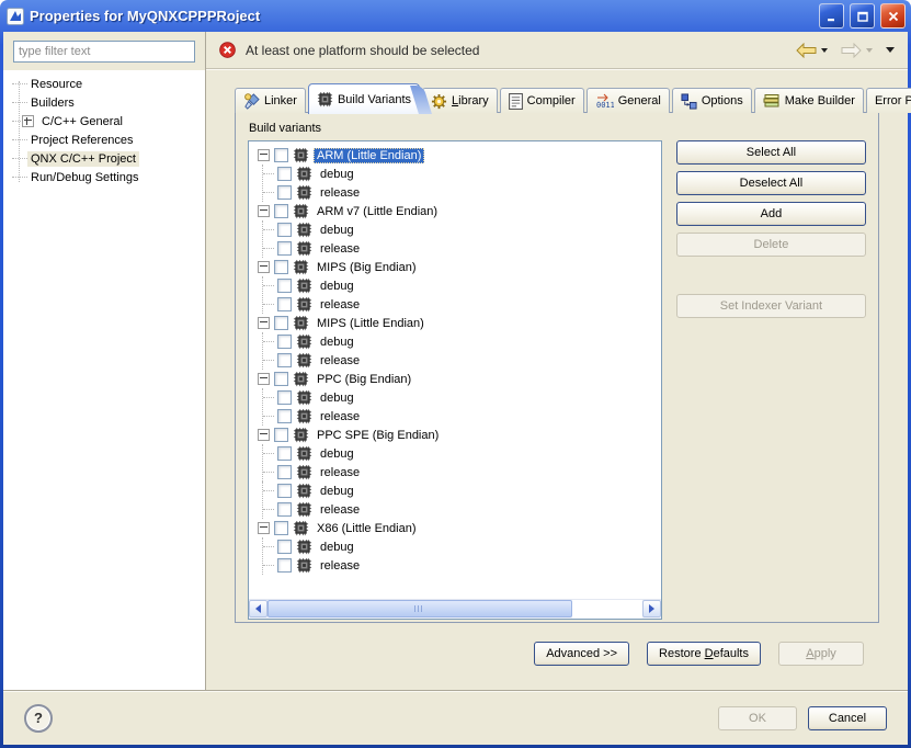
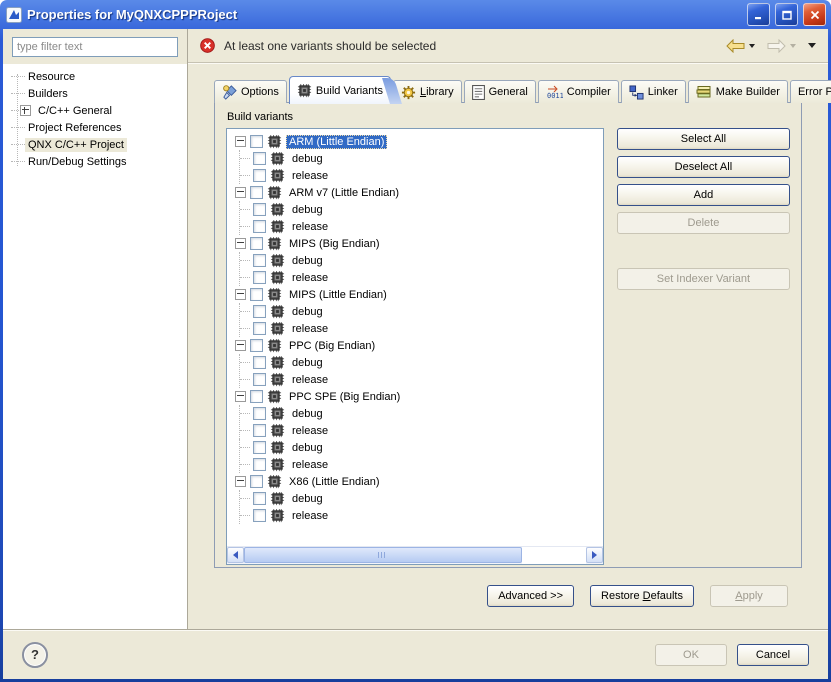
  Properties for MyQNXCPPPRoject
  type filter text
  Resource
  Builders
  C/C++ General
  Project References
  QNX C/C++ Project
  Run/Debug Settings
- At least one platform should be selected
+ At least one variants should be selected
- Linker
+ Options
  Build Variants
  Library
- Compiler
+ General
  0011
- General
+ Compiler
- Options
+ Linker
  Make Builder
  Build variants
  ARM (Little Endian)
  debug
  release
  ARM v7 (Little Endian)
  debug
  release
  MIPS (Big Endian)
  debug
  release
  MIPS (Little Endian)
  debug
  release
  PPC (Big Endian)
  debug
  release
  PPC SPE (Big Endian)
  debug
  release
  debug
  release
  X86 (Little Endian)
  debug
  release
  Select All
  Deselect All
  Add
  Delete
  Set Indexer Variant
  Advanced >>
  Restore Defaults
  Apply
  ?
  OK
  Cancel
